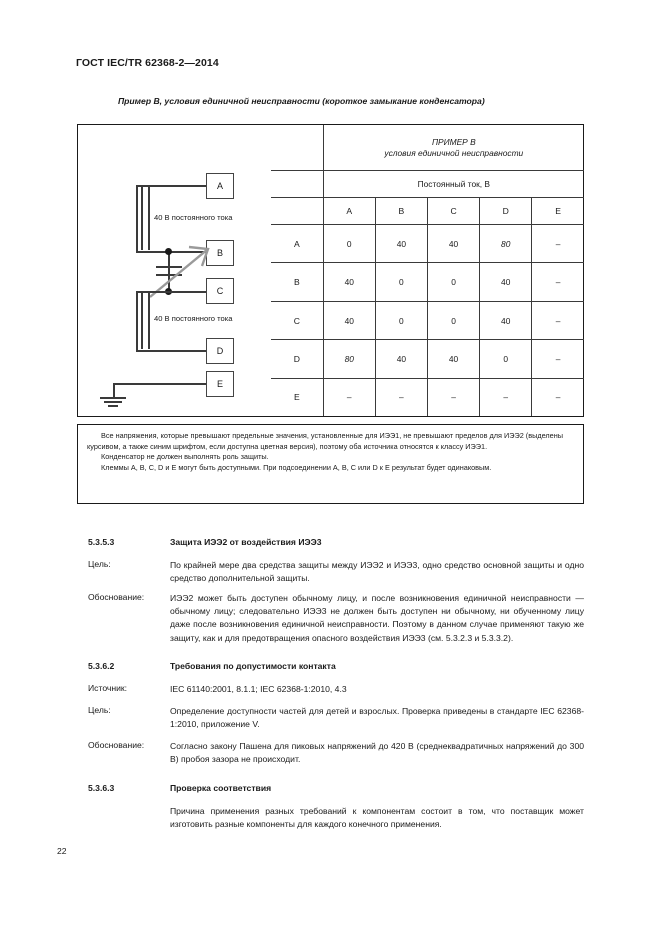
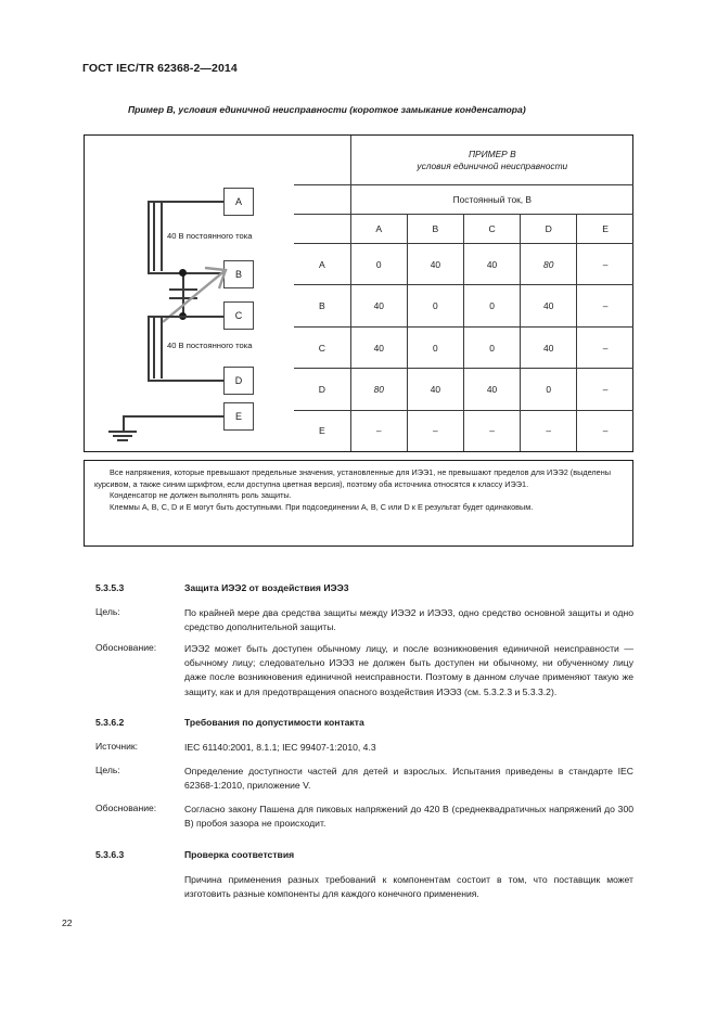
  ГОСТ IEC/TR 62368-2—2014
  Пример В, условия единичной неисправности (короткое замыкание конденсатора)
  A
  B
  C
  D
  E
  40 В постоянного тока
  40 В постоянного тока
  	ПРИМЕР В условия единичной неисправности
  	Постоянный ток, В
  	A	B	C	D	E
  A	0	40	40	80	–
  B	40	0	0	40	–
  C	40	0	0	40	–
  D	80	40	40	0	–
  E	–	–	–	–	–
  Все напряжения, которые превышают предельные значения, установленные для ИЭЭ1, не превышают пределов для ИЭЭ2 (выделены курсивом, а также синим шрифтом, если доступна цветная версия), поэтому оба источника относятся к классу ИЭЭ1.
  Конденсатор не должен выполнять роль защиты.
  Клеммы А, В, С, D и Е могут быть доступными. При подсоединении А, В, С или D к Е результат будет одинаковым.
  5.3.5.3
  Защита ИЭЭ2 от воздействия ИЭЭ3
  Цель:
  По крайней мере два средства защиты между ИЭЭ2 и ИЭЭ3, одно средство основной защиты и одно средство дополнительной защиты.
  Обоснование:
  ИЭЭ2 может быть доступен обычному лицу, и после возникновения единичной неисправности — обычному лицу; следовательно ИЭЭ3 не должен быть доступен ни обычному, ни обученному лицу даже после возникновения единичной неисправности. Поэтому в данном случае применяют такую же защиту, как и для предотвращения опасного воздействия ИЭЭ3 (см. 5.3.2.3 и 5.3.3.2).
  5.3.6.2
  Требования по допустимости контакта
  Источник:
- IEC 61140:2001, 8.1.1; IEC 62368-1:2010, 4.3
+ IEC 61140:2001, 8.1.1; IEC 99407-1:2010, 4.3
  Цель:
- Определение доступности частей для детей и взрослых. Проверка приведены в стандарте IEC 62368-1:2010, приложение V.
+ Определение доступности частей для детей и взрослых. Испытания приведены в стандарте IEC 62368-1:2010, приложение V.
  Обоснование:
  Согласно закону Пашена для пиковых напряжений до 420 В (среднеквадратичных напряжений до 300 В) пробоя зазора не происходит.
  5.3.6.3
  Проверка соответствия
  Причина применения разных требований к компонентам состоит в том, что поставщик может изготовить разные компоненты для каждого конечного применения.
  22
